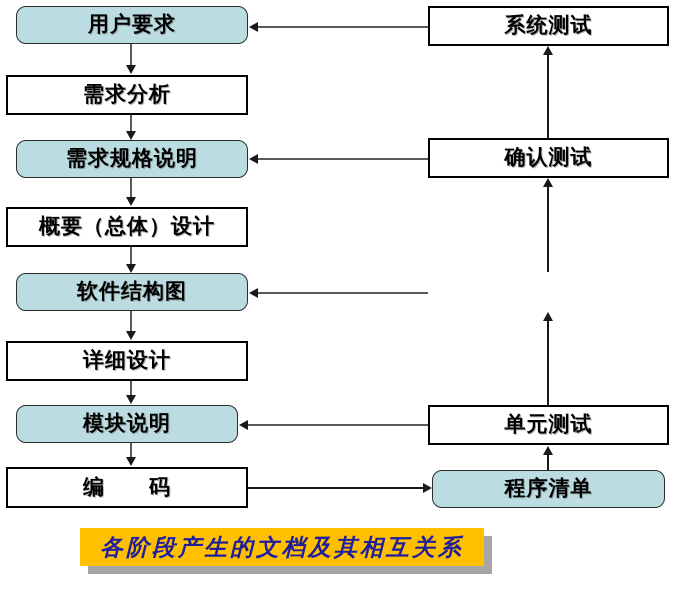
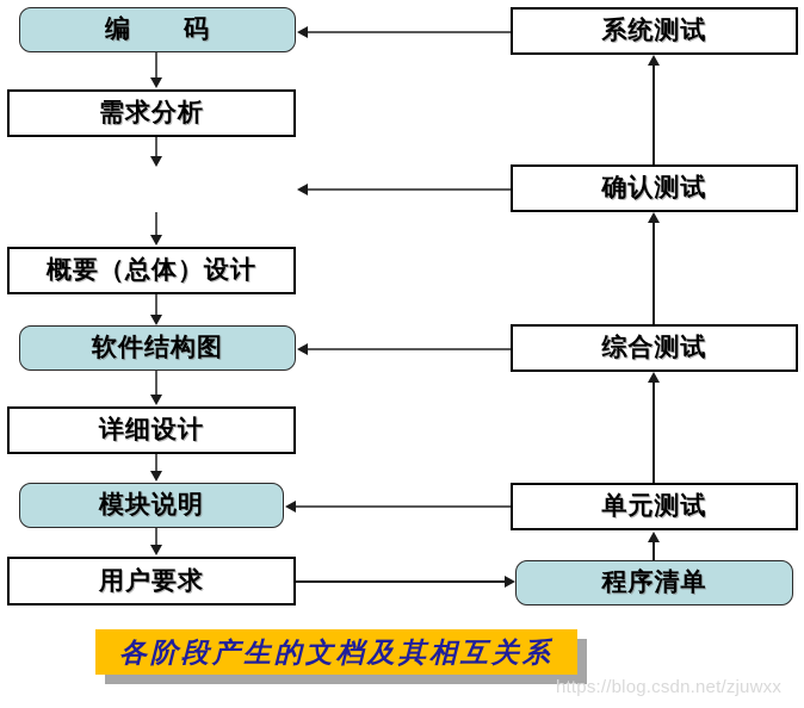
- 用户要求
+ 编 码
  需求分析
- 需求规格说明
  概要（总体）设计
  软件结构图
  详细设计
  模块说明
- 编 码
+ 用户要求
  系统测试
  确认测试
+ 综合测试
  单元测试
  程序清单
  各阶段产生的文档及其相互关系
+ https://blog.csdn.net/zjuwxx
